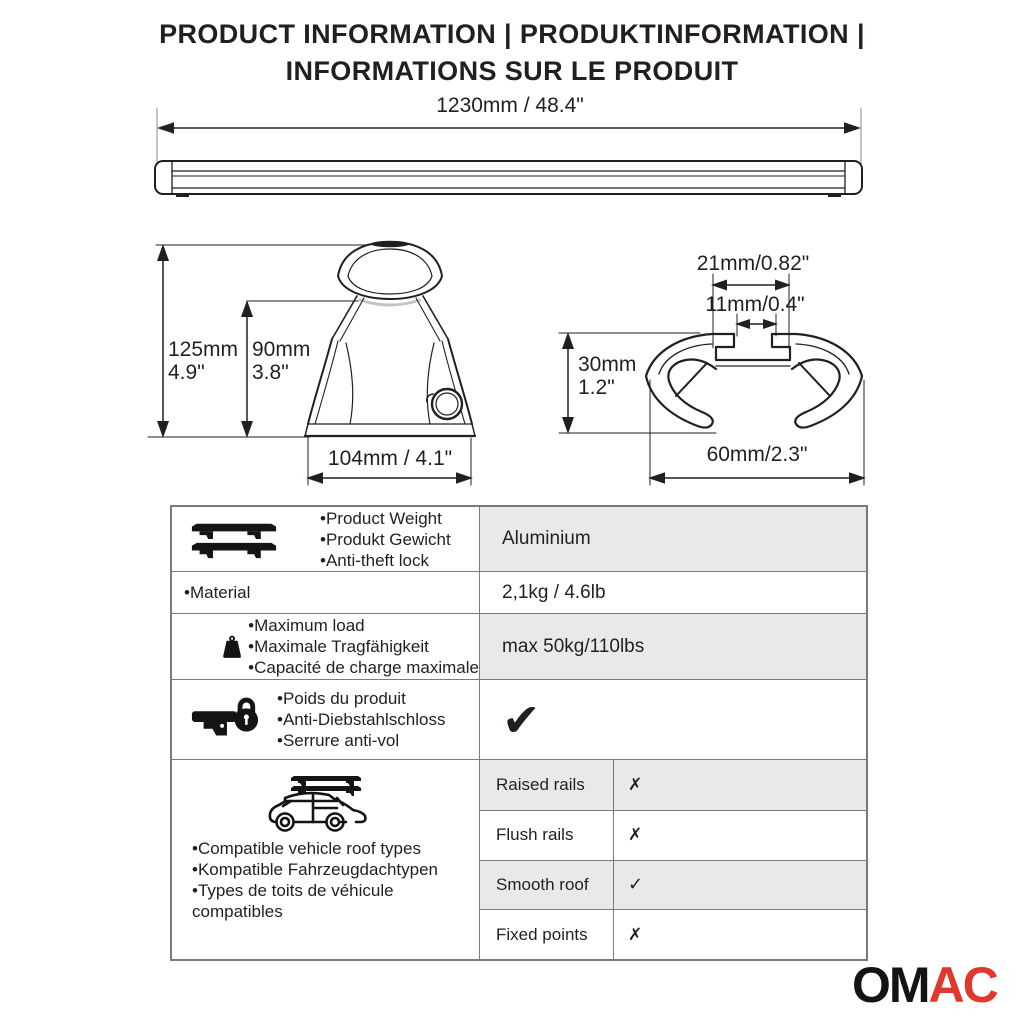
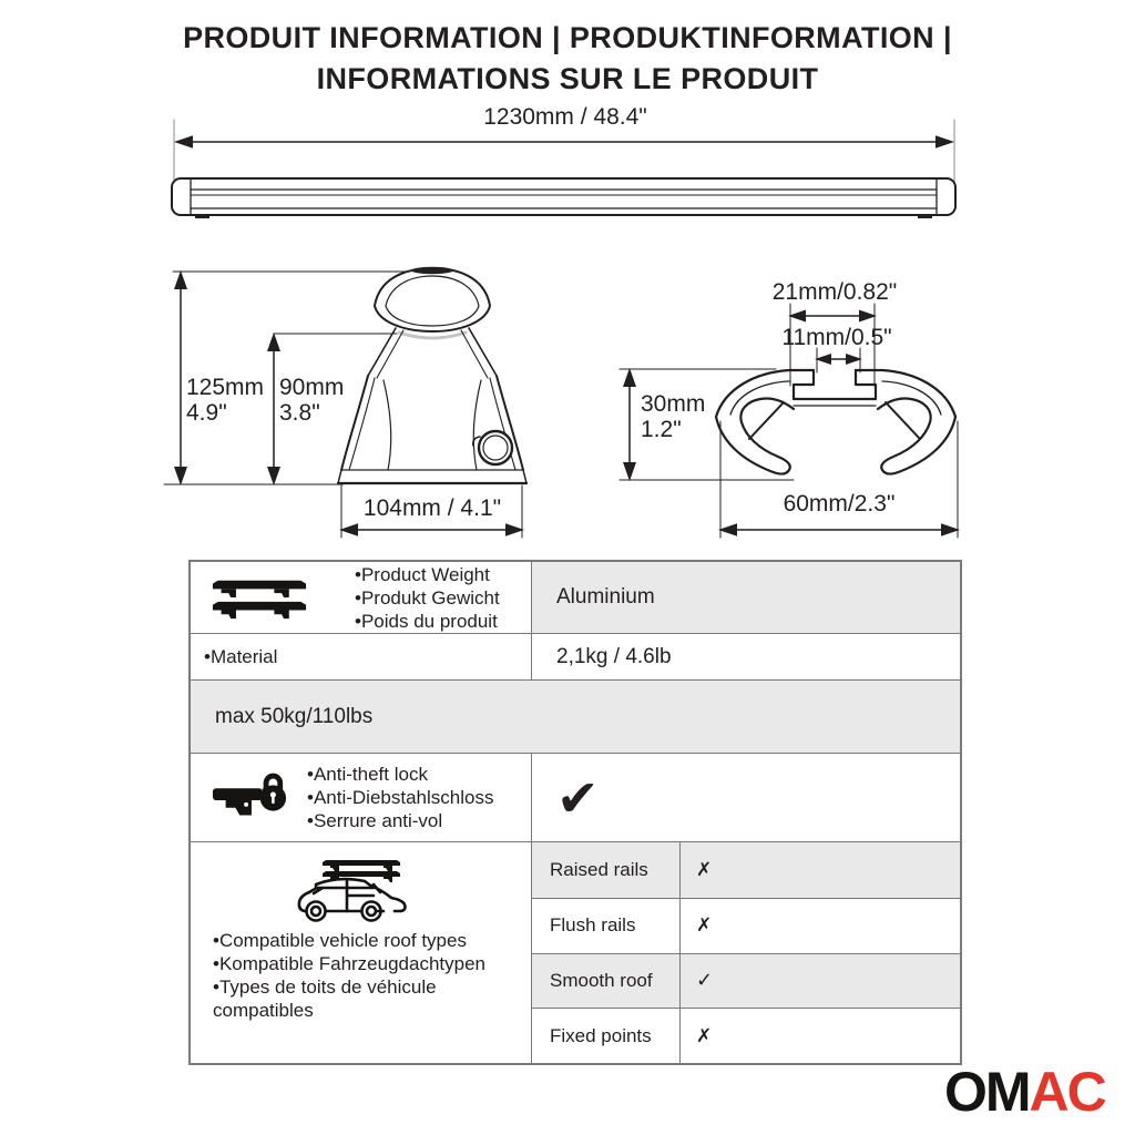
- PRODUCT INFORMATION | PRODUKTINFORMATION |
+ PRODUIT INFORMATION | PRODUKTINFORMATION |
  INFORMATIONS SUR LE PRODUIT
  1230mm / 48.4"
  125mm
  4.9"
  90mm
  3.8"
  104mm / 4.1"
  21mm/0.82"
- 11mm/0.4"
+ 11mm/0.5"
  30mm
  1.2"
  60mm/2.3"
  •Product Weight
  •Produkt Gewicht
- •Anti-theft lock
+ •Poids du produit
  Aluminium
  •Material
  2,1kg / 4.6lb
- •Maximum load
- •Maximale Tragfähigkeit
- •Capacité de charge maximale
  max 50kg/110lbs
- •Poids du produit
+ •Anti-theft lock
  •Anti-Diebstahlschloss
  •Serrure anti-vol
  ✔
  •Compatible vehicle roof types
  •Kompatible Fahrzeugdachtypen
  •Types de toits de véhicule
  compatibles
  Raised rails
  ✗
  Flush rails
  ✗
  Smooth roof
  ✓
  Fixed points
  ✗
  OMAC
